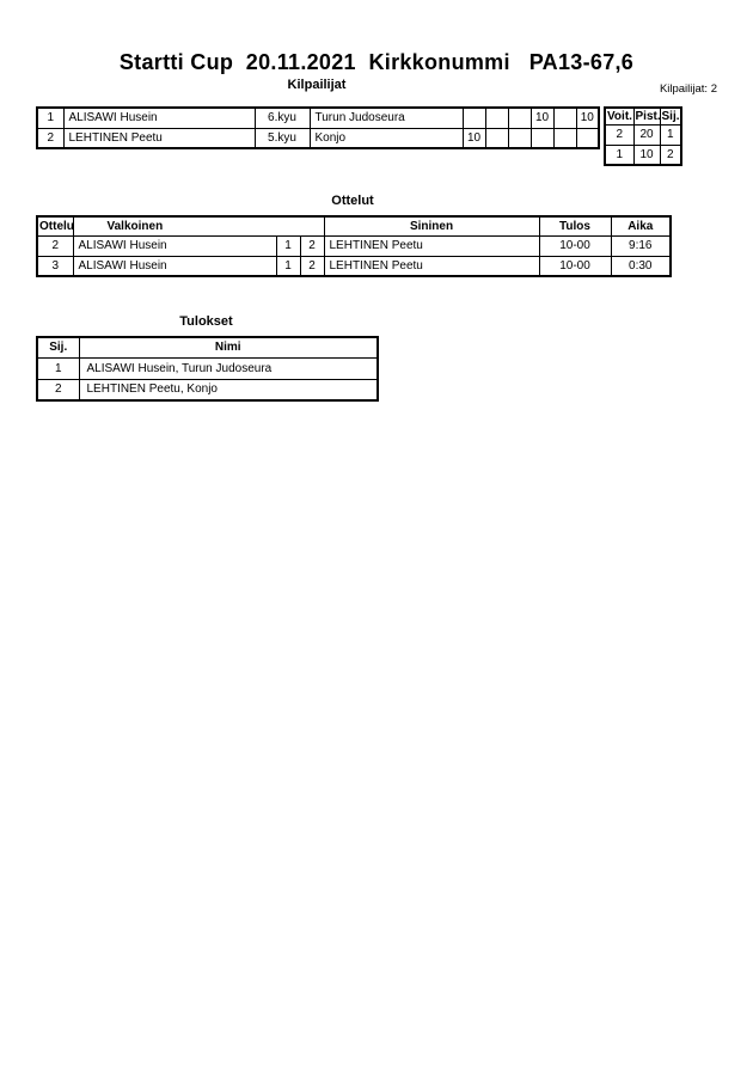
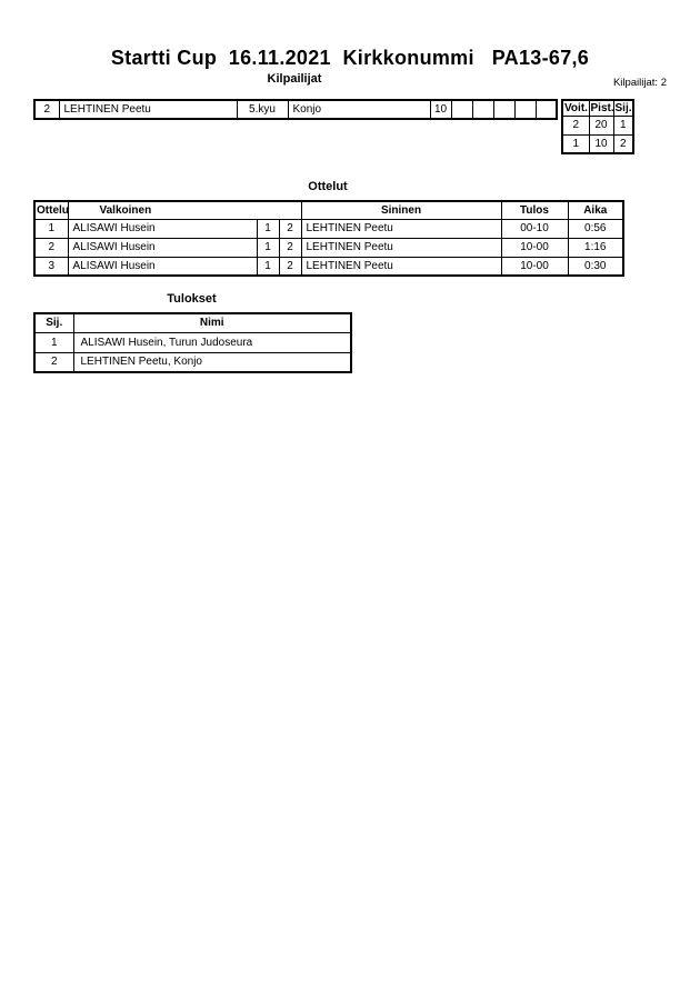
- Startti Cup 20.11.2021 Kirkkonummi PA13-67,6
+ Startti Cup 16.11.2021 Kirkkonummi PA13-67,6
  Kilpailijat
  Kilpailijat: 2
- 1	ALISAWI Husein	6.kyu	Turun Judoseura				10		10
  2	LEHTINEN Peetu	5.kyu	Konjo	10
  Voit.	Pist.	Sij.
  2	20	1
  1	10	2
  Ottelut
  Ottelu	Valkoinen	Sininen	Tulos	Aika
+ 1	ALISAWI Husein	1	2	LEHTINEN Peetu	00-10	0:56
- 2	ALISAWI Husein	1	2	LEHTINEN Peetu	10-00	9:16
+ 2	ALISAWI Husein	1	2	LEHTINEN Peetu	10-00	1:16
  3	ALISAWI Husein	1	2	LEHTINEN Peetu	10-00	0:30
  Tulokset
  Sij.	Nimi
  1	ALISAWI Husein, Turun Judoseura
  2	LEHTINEN Peetu, Konjo
